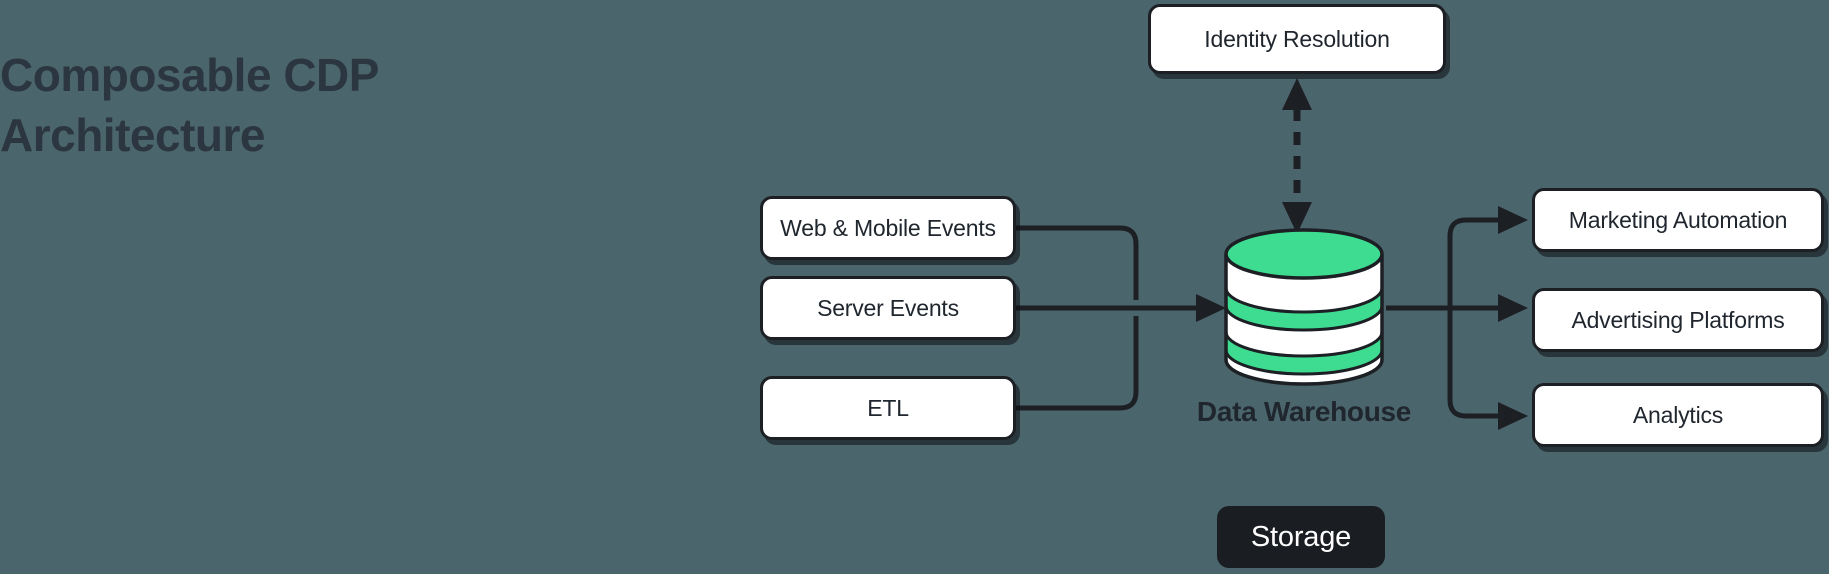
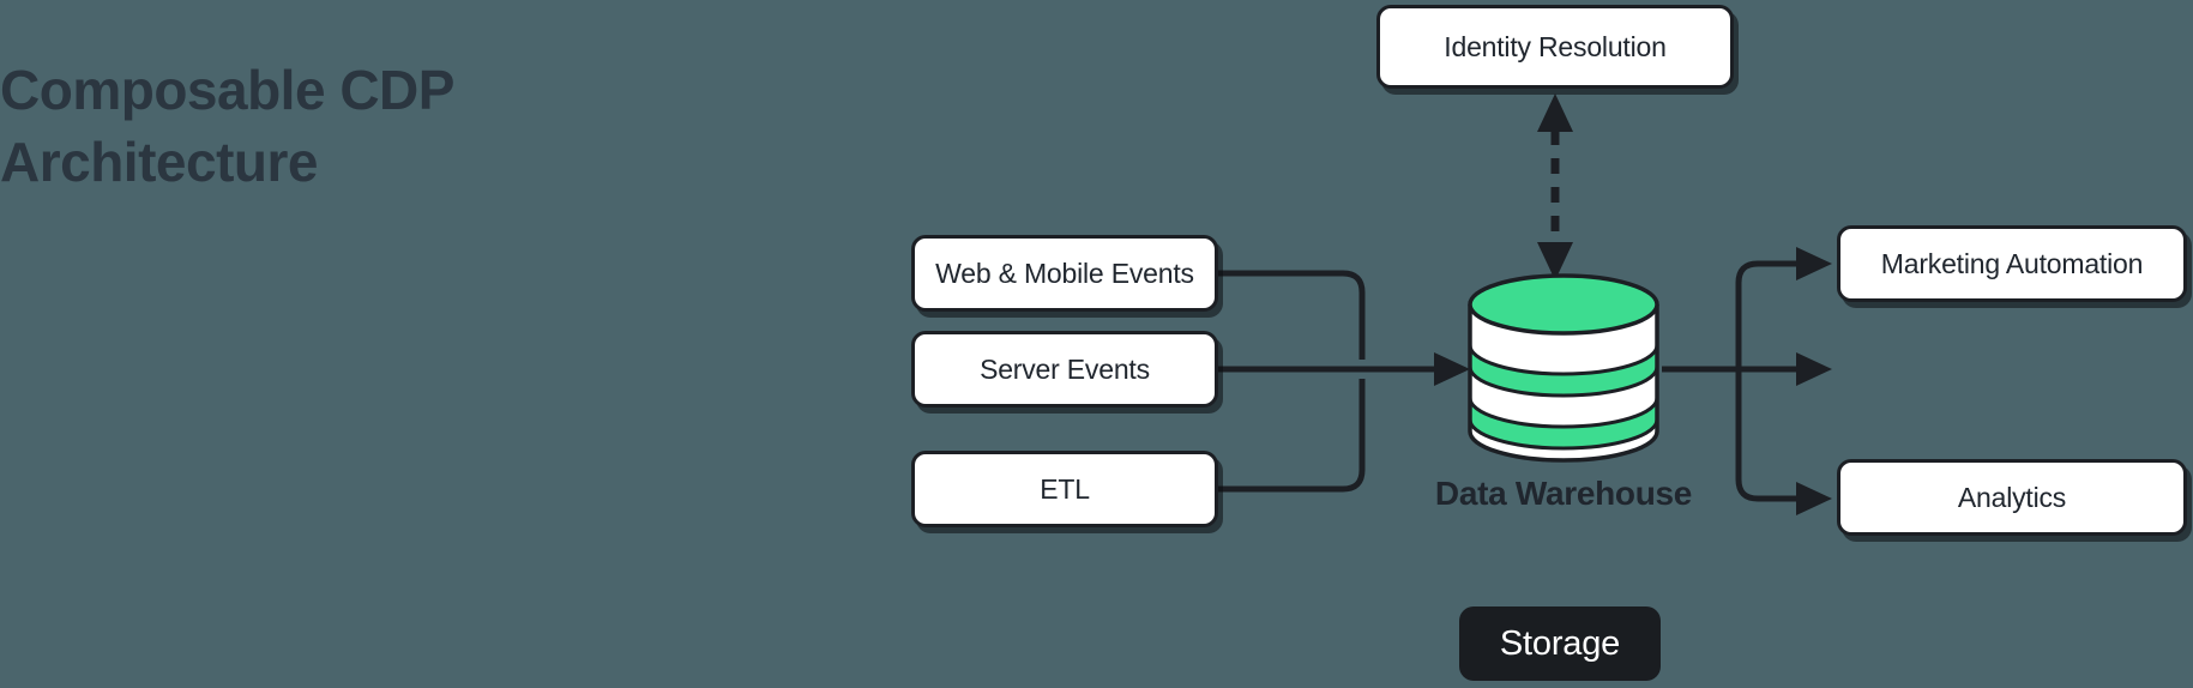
  Composable CDP
  Architecture
  Web & Mobile Events
  Server Events
  ETL
  Identity Resolution
  Marketing Automation
- Advertising Platforms
  Analytics
  Data Warehouse
  Storage
